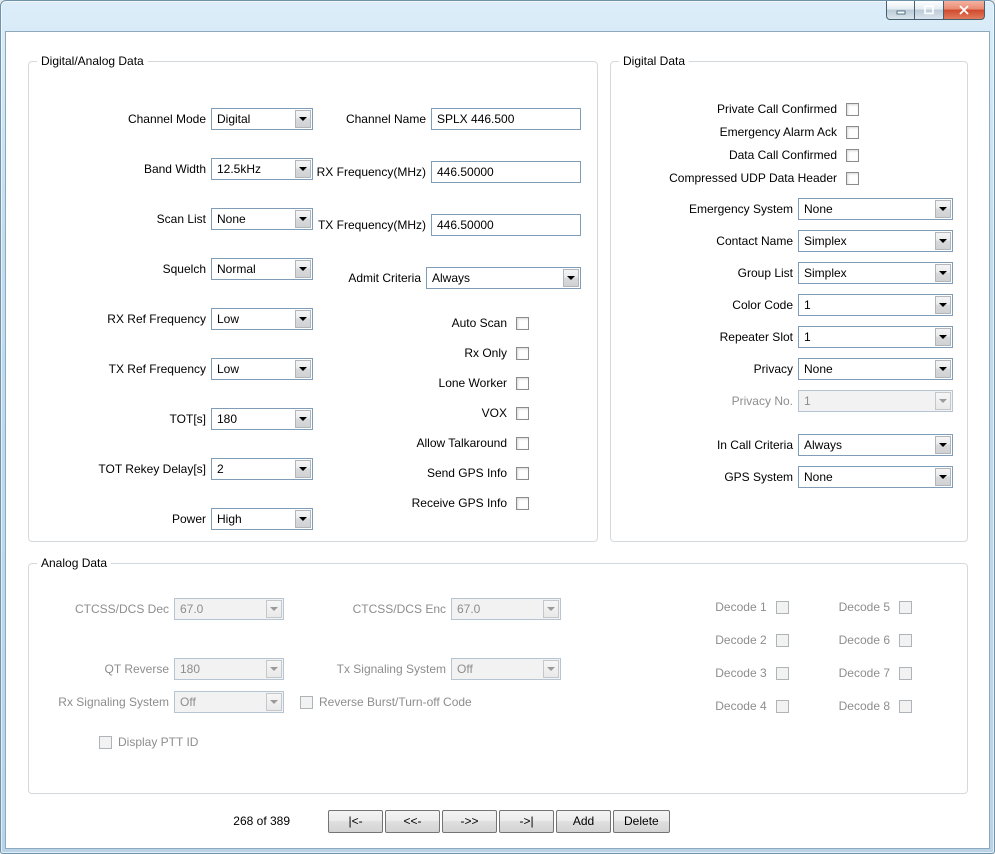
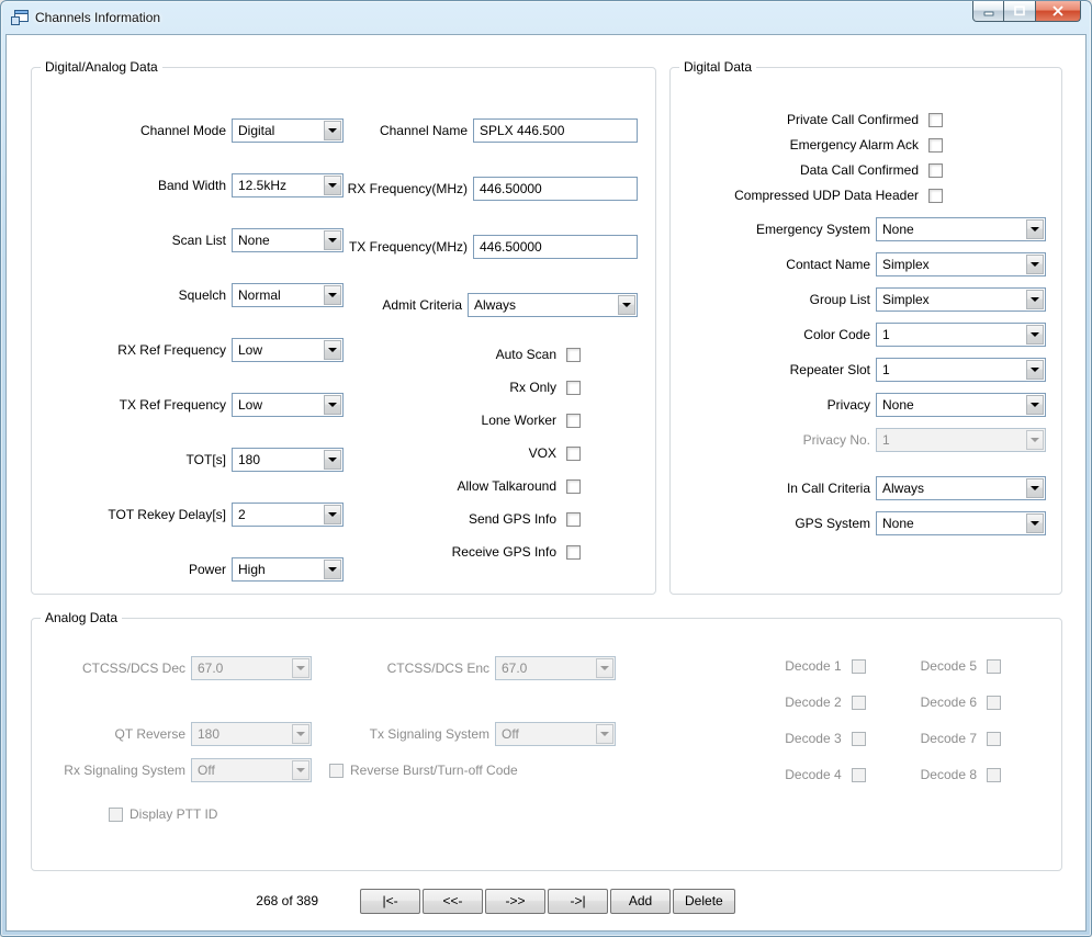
+ Channels Information
  Digital/Analog Data
  Channel Mode
  Digital
  Band Width
  12.5kHz
  Scan List
  None
  Squelch
  Normal
  RX Ref Frequency
  Low
  TX Ref Frequency
  Low
  TOT[s]
  180
  TOT Rekey Delay[s]
  2
  Power
  High
  Channel Name
  SPLX 446.500
  RX Frequency(MHz)
  446.50000
  TX Frequency(MHz)
  446.50000
  Admit Criteria
  Always
  Auto Scan
  Rx Only
  Lone Worker
  VOX
  Allow Talkaround
  Send GPS Info
  Receive GPS Info
  Digital Data
  Private Call Confirmed
  Emergency Alarm Ack
  Data Call Confirmed
  Compressed UDP Data Header
  Emergency System
  None
  Contact Name
  Simplex
  Group List
  Simplex
  Color Code
  1
  Repeater Slot
  1
  Privacy
  None
  Privacy No.
  1
  In Call Criteria
  Always
  GPS System
  None
  Analog Data
  CTCSS/DCS Dec
  67.0
  CTCSS/DCS Enc
  67.0
  QT Reverse
  180
  Tx Signaling System
  Off
  Rx Signaling System
  Off
  Reverse Burst/Turn-off Code
  Display PTT ID
  Decode 1
  Decode 2
  Decode 3
  Decode 4
  Decode 5
  Decode 6
  Decode 7
  Decode 8
  268 of 389
  |<-
  <<-
  ->>
  ->|
  Add
  Delete
